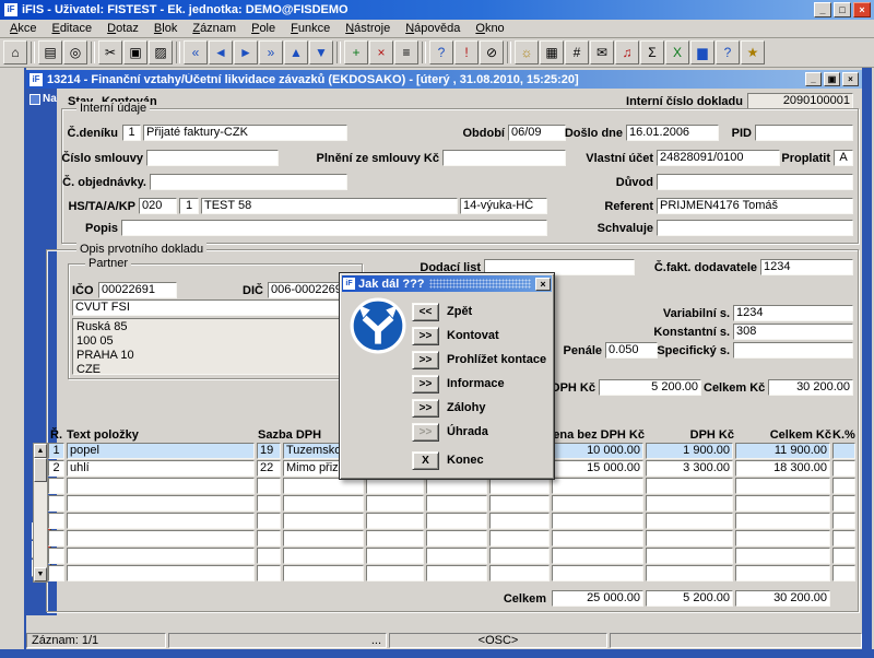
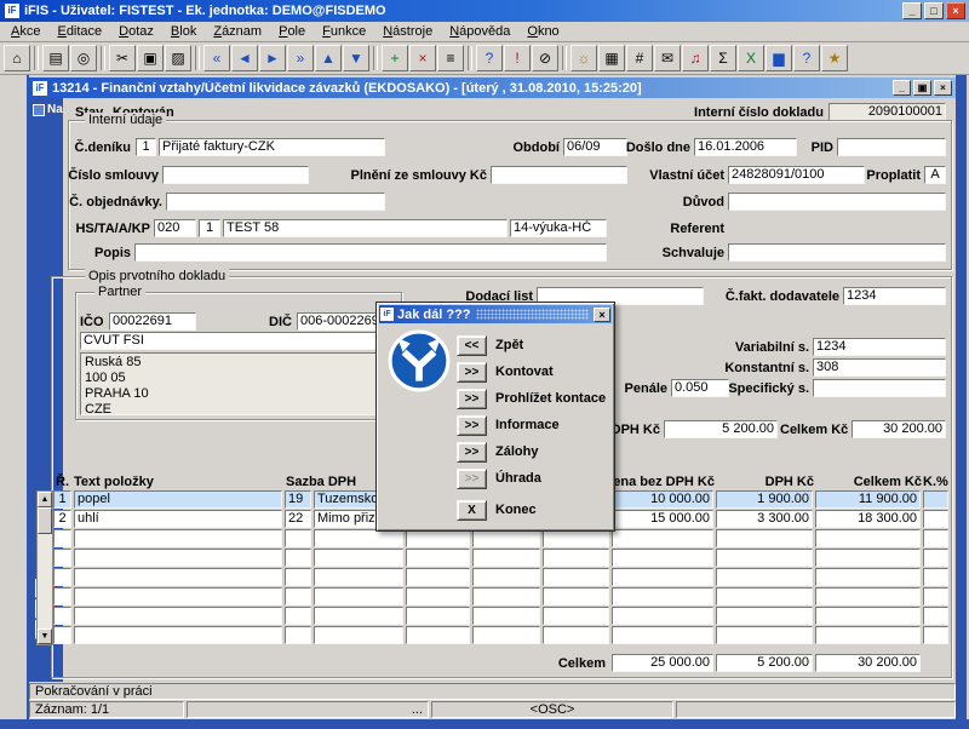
  iF
  iFIS - Uživatel: FISTEST - Ek. jednotka: DEMO@FISDEMO
  _
  □
  ×
  Akce
  Editace
  Dotaz
  Blok
  Záznam
  Pole
  Funkce
  Nástroje
  Nápověda
  Okno
  ⌂
  ▤
  ◎
  ✂
  ▣
  ▨
  «
  ◄
  ►
  »
  ▲
  ▼
  +
  ×
  ≡
  ?
  !
  ⊘
  ☼
  ▦
  #
  ✉
  ♫
  Σ
  X
  ▆
  ?
  ★
  iF
  13214 - Finanční vztahy/Účetní likvidace závazků (EKDOSAKO) - [úterý , 31.08.2010, 15:25:20]
  _
  ▣
  ×
  Interní číslo dokladu
  2090100001
  Interní údaje
  Č.deníku
  1
  Přijaté faktury-CZK
  Období
  06/09
  Došlo dne
  16.01.2006
  PID
  Číslo smlouvy
  Plnění ze smlouvy Kč
  Vlastní účet
  24828091/0100
  Proplatit
  A
  Č. objednávky.
  Důvod
  HS/TA/A/KP
  020
  1
  TEST 58
  14-výuka-HČ
  Referent
- PRIJMEN4176 Tomáš
  Popis
  Schvaluje
  Opis prvotního dokladu
  Partner
  Dodací list
  Č.fakt. dodavatele
  1234
  IČO
  00022691
  DIČ
  006-000226
  CVUT FSI
  Ruská 85
  100 05
  PRAHA 10
  CZE
  Variabilní s.
  1234
  Konstantní s.
  308
  Penále
  0.050
  Specifický s.
  DPH Kč
  5 200.00
  Celkem Kč
  30 200.00
  Ř.
  Text položky
  Sazba DPH
  ena bez DPH Kč
  DPH Kč
  Celkem Kč
  K.%
  1
  popel
  19
  Tuzemsk
  10 000.00
  1 900.00
  11 900.00
  2
  uhlí
  22
  Mimo přiz
  15 000.00
  3 300.00
  18 300.00
  Celkem
  25 000.00
  5 200.00
  30 200.00
+ Pokračování v práci
  Záznam: 1/1
  ...
  <OSC>
  Jak dál ???
  ×
  <<
  Zpět
  >>
  Kontovat
  >>
  Prohlížet kontace
  >>
  Informace
  >>
  Zálohy
  >>
  Úhrada
  X
  Konec
